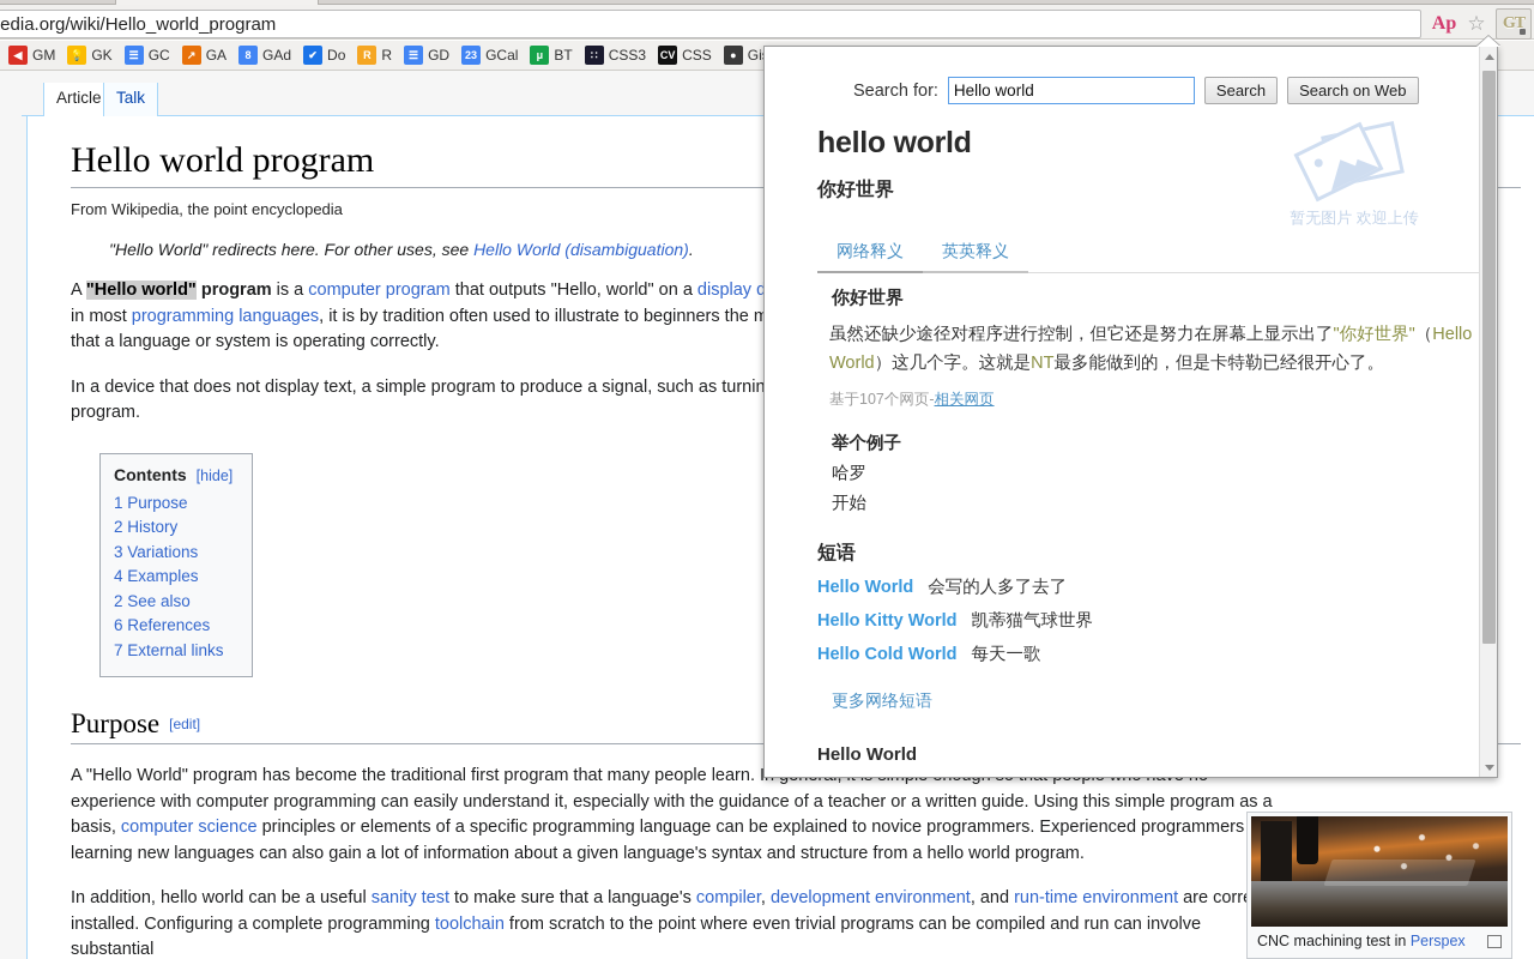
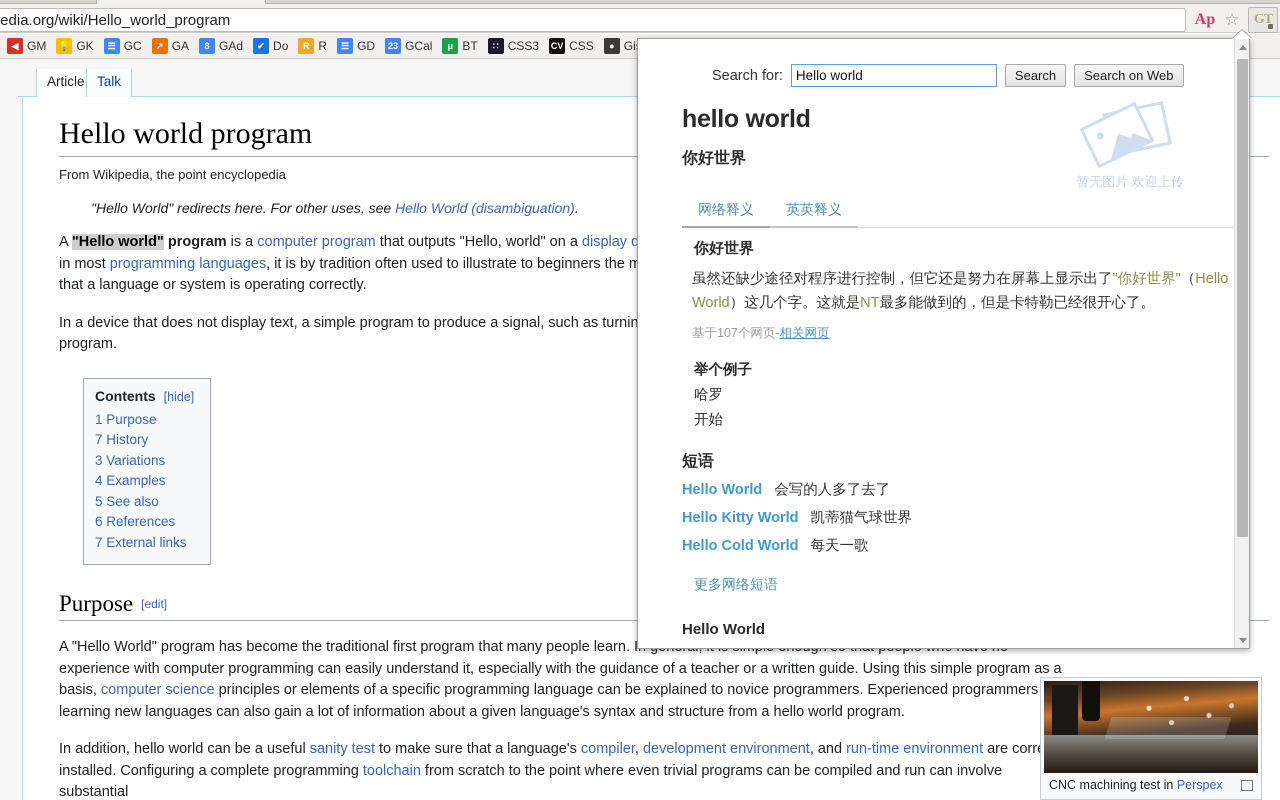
  edia.org/wiki/Hello_world_program
  Ap
  ☆
  GT
  ◀
  GM
  💡
  GK
  ☰
  GC
  ↗
  GA
  8
  GAd
  ✔
  Do
  R
  R
  ☰
  GD
  23
  GCal
  μ
  BT
  ∷
  CSS3
  CV
  CSS
  ●
  Article
  Talk
  Hello world program
  From Wikipedia, the point encyclopedia
  "Hello World" redirects here. For other uses, see Hello World (disambiguation).
  A "Hello world" program is a computer program that outputs "Hello, world" on a display d
  in most programming languages, it is by tradition often used to illustrate to beginners the m
  that a language or system is operating correctly.
  In a device that does not display text, a simple program to produce a signal, such as turnin
  program.
  Contents [hide]
  1 Purpose
- 2 History
+ 7 History
  3 Variations
  4 Examples
- 2 See also
+ 5 See also
  6 References
  7 External links
  Purpose [edit]
  experience with computer programming can easily understand it, especially with the guidance of a teacher or a written guide. Using this simple program as a
  basis, computer science principles or elements of a specific programming language can be explained to novice programmers. Experienced programmers
  learning new languages can also gain a lot of information about a given language's syntax and structure from a hello world program.
  In addition, hello world can be a useful sanity test to make sure that a language's compiler, development environment, and run-time environment are corr
  installed. Configuring a complete programming toolchain from scratch to the point where even trivial programs can be compiled and run can involve substantial
  CNC machining test in Perspex
  Search for:
  Hello world
  Search
  Search on Web
  hello world
  你好世界
  暂无图片 欢迎上传
  网络释义
  英英释义
  你好世界
  虽然还缺少途径对程序进行控制，但它还是努力在屏幕上显示出了"你好世界"（Hello World）这几个字。这就是NT最多能做到的，但是卡特勒已经很开心了。
  基于107个网页-相关网页
  举个例子
  哈罗
  开始
  短语
  Hello World 会写的人多了去了
  Hello Kitty World 凯蒂猫气球世界
  Hello Cold World 每天一歌
  更多网络短语
  Hello World
